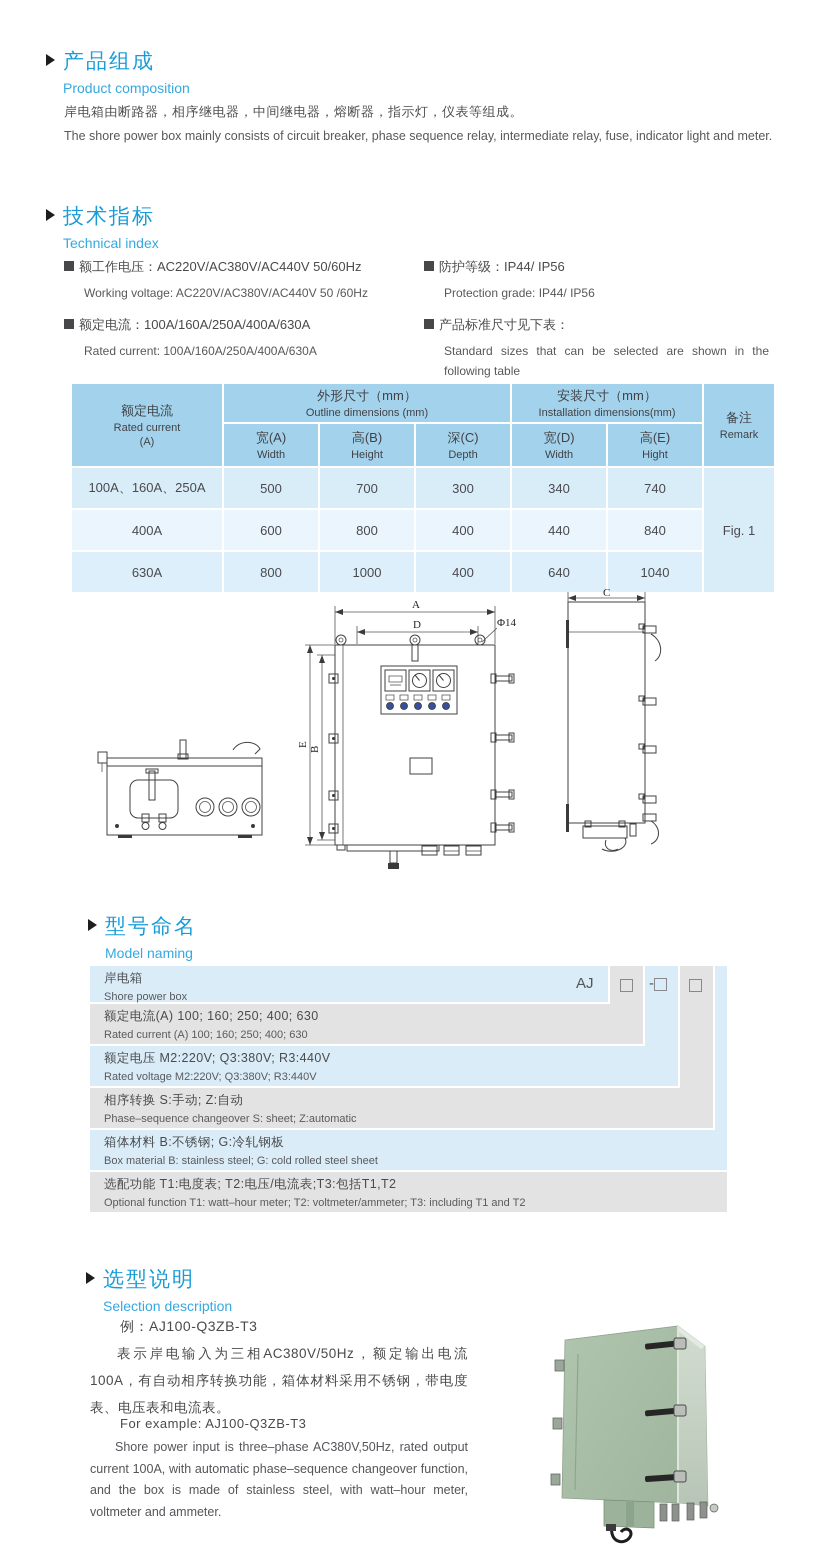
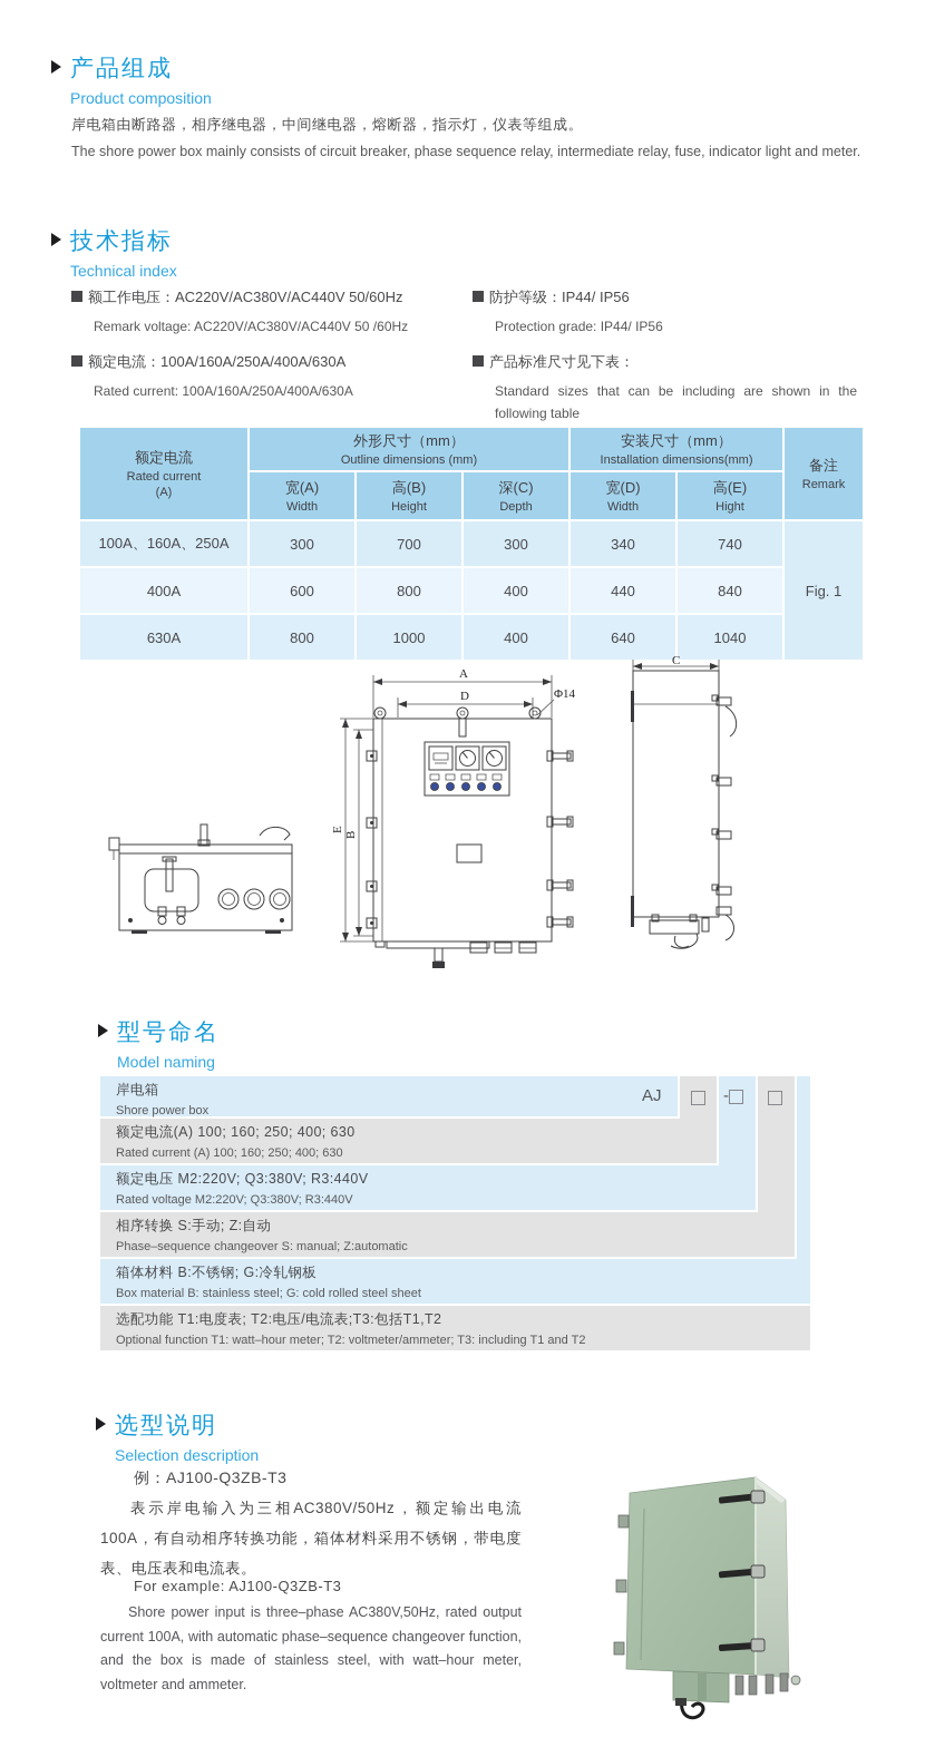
  产品组成
  Product composition
  岸电箱由断路器，相序继电器，中间继电器，熔断器，指示灯，仪表等组成。
  The shore power box mainly consists of circuit breaker, phase sequence relay, intermediate relay, fuse, indicator light and meter.
  技术指标
  Technical index
  额工作电压：AC220V/AC380V/AC440V 50/60Hz
- Working voltage: AC220V/AC380V/AC440V 50 /60Hz
+ Remark voltage: AC220V/AC380V/AC440V 50 /60Hz
  额定电流：100A/160A/250A/400A/630A
  Rated current: 100A/160A/250A/400A/630A
  防护等级：IP44/ IP56
  Protection grade: IP44/ IP56
  产品标准尺寸见下表：
- Standard sizes that can be selected are shown in the following table
+ Standard sizes that can be including are shown in the following table
  额定电流 Rated current (A)	外形尺寸（mm） Outline dimensions (mm)	安装尺寸（mm） Installation dimensions(mm)	备注 Remark
  宽(A)Width	高(B)Height	深(C)Depth	宽(D)Width	高(E)Hight
- 100A、160A、250A	500	700	300	340	740	Fig. 1
+ 100A、160A、250A	300	700	300	340	740	Fig. 1
  400A	600	800	400	440	840
  630A	800	1000	400	640	1040
  A
  D
  Φ14
  C
  型号命名
  Model naming
  岸电箱
  Shore power box
  额定电流(A) 100; 160; 250; 400; 630
  Rated current (A) 100; 160; 250; 400; 630
  额定电压 M2:220V; Q3:380V; R3:440V
  Rated voltage M2:220V; Q3:380V; R3:440V
  相序转换 S:手动; Z:自动
- Phase–sequence changeover S: sheet; Z:automatic
+ Phase–sequence changeover S: manual; Z:automatic
  箱体材料 B:不锈钢; G:冷轧钢板
  Box material B: stainless steel; G: cold rolled steel sheet
  选配功能 T1:电度表; T2:电压/电流表;T3:包括T1,T2
  Optional function T1: watt–hour meter; T2: voltmeter/ammeter; T3: including T1 and T2
  AJ
  -
  选型说明
  Selection description
  例：AJ100-Q3ZB-T3
  表示岸电输入为三相AC380V/50Hz，额定输出电流100A，有自动相序转换功能，箱体材料采用不锈钢，带电度表、电压表和电流表。
  For example: AJ100-Q3ZB-T3
  Shore power input is three–phase AC380V,50Hz, rated output current 100A, with automatic phase–sequence changeover function, and the box is made of stainless steel, with watt–hour meter, voltmeter and ammeter.
